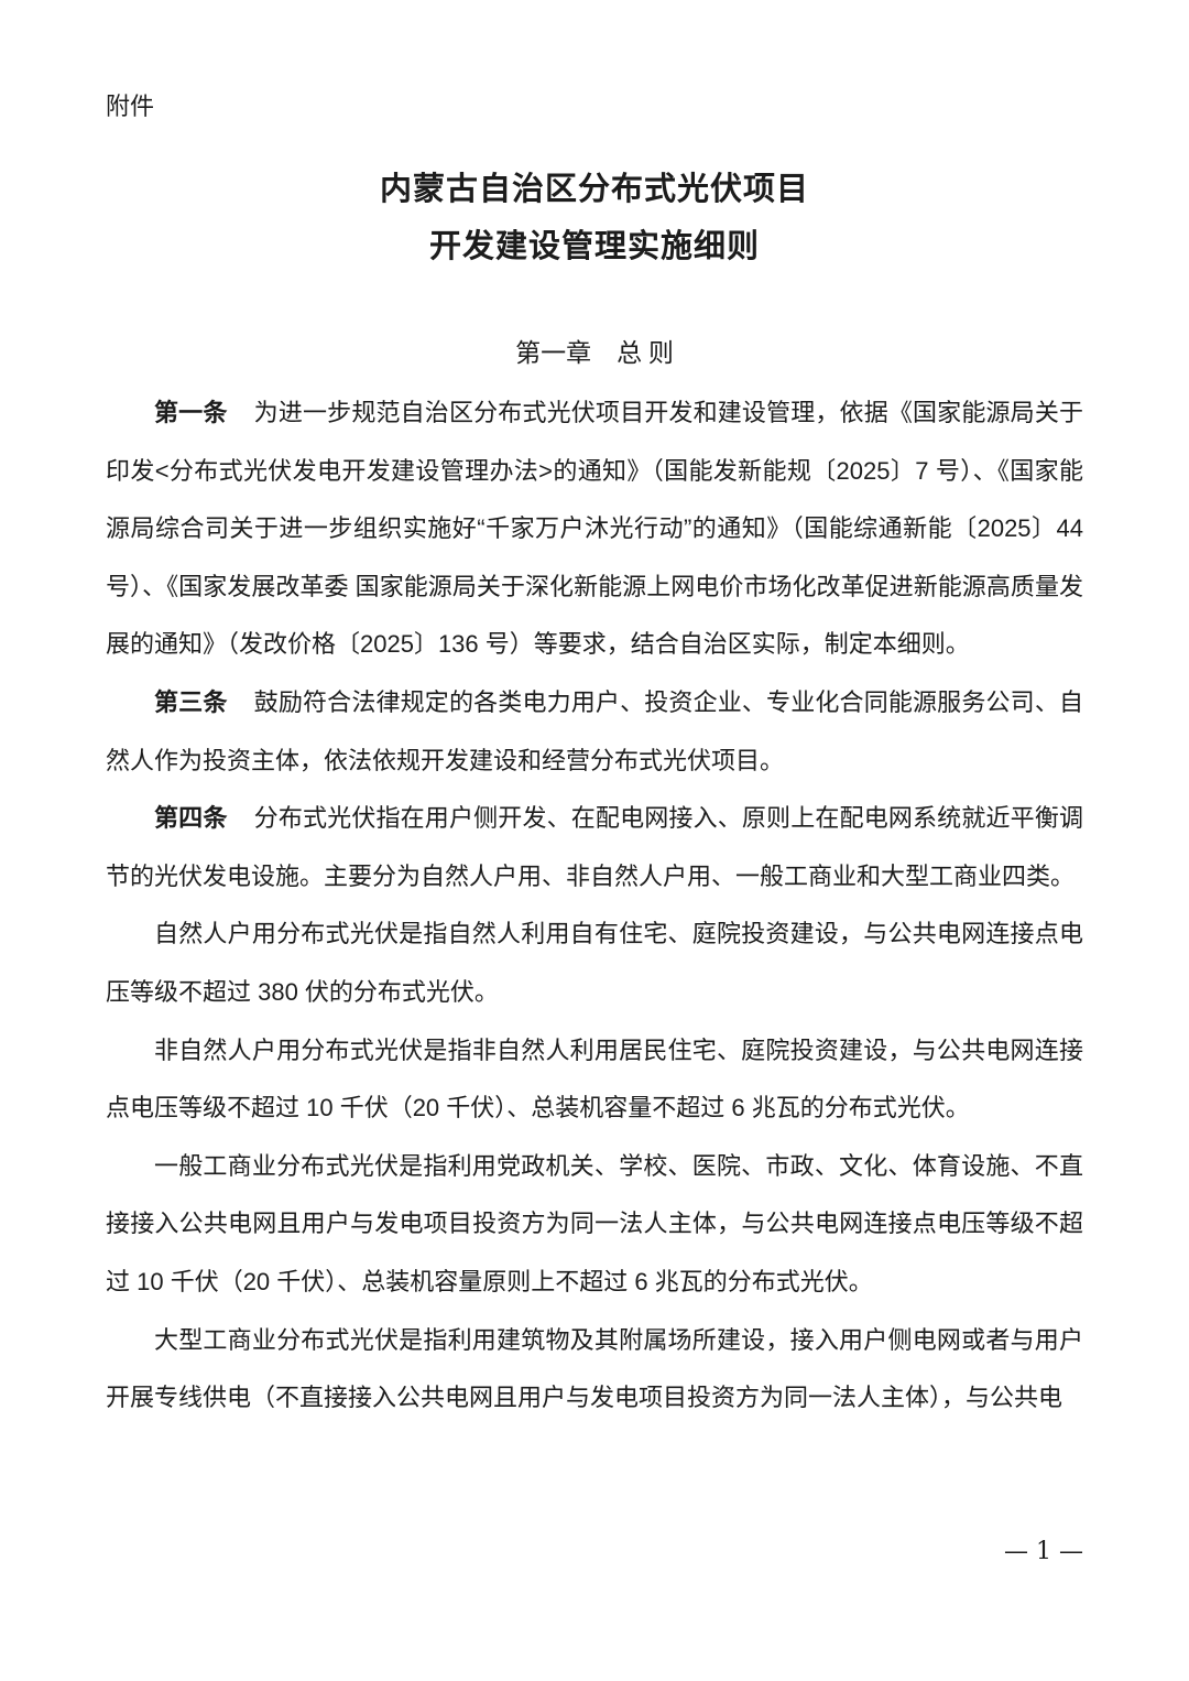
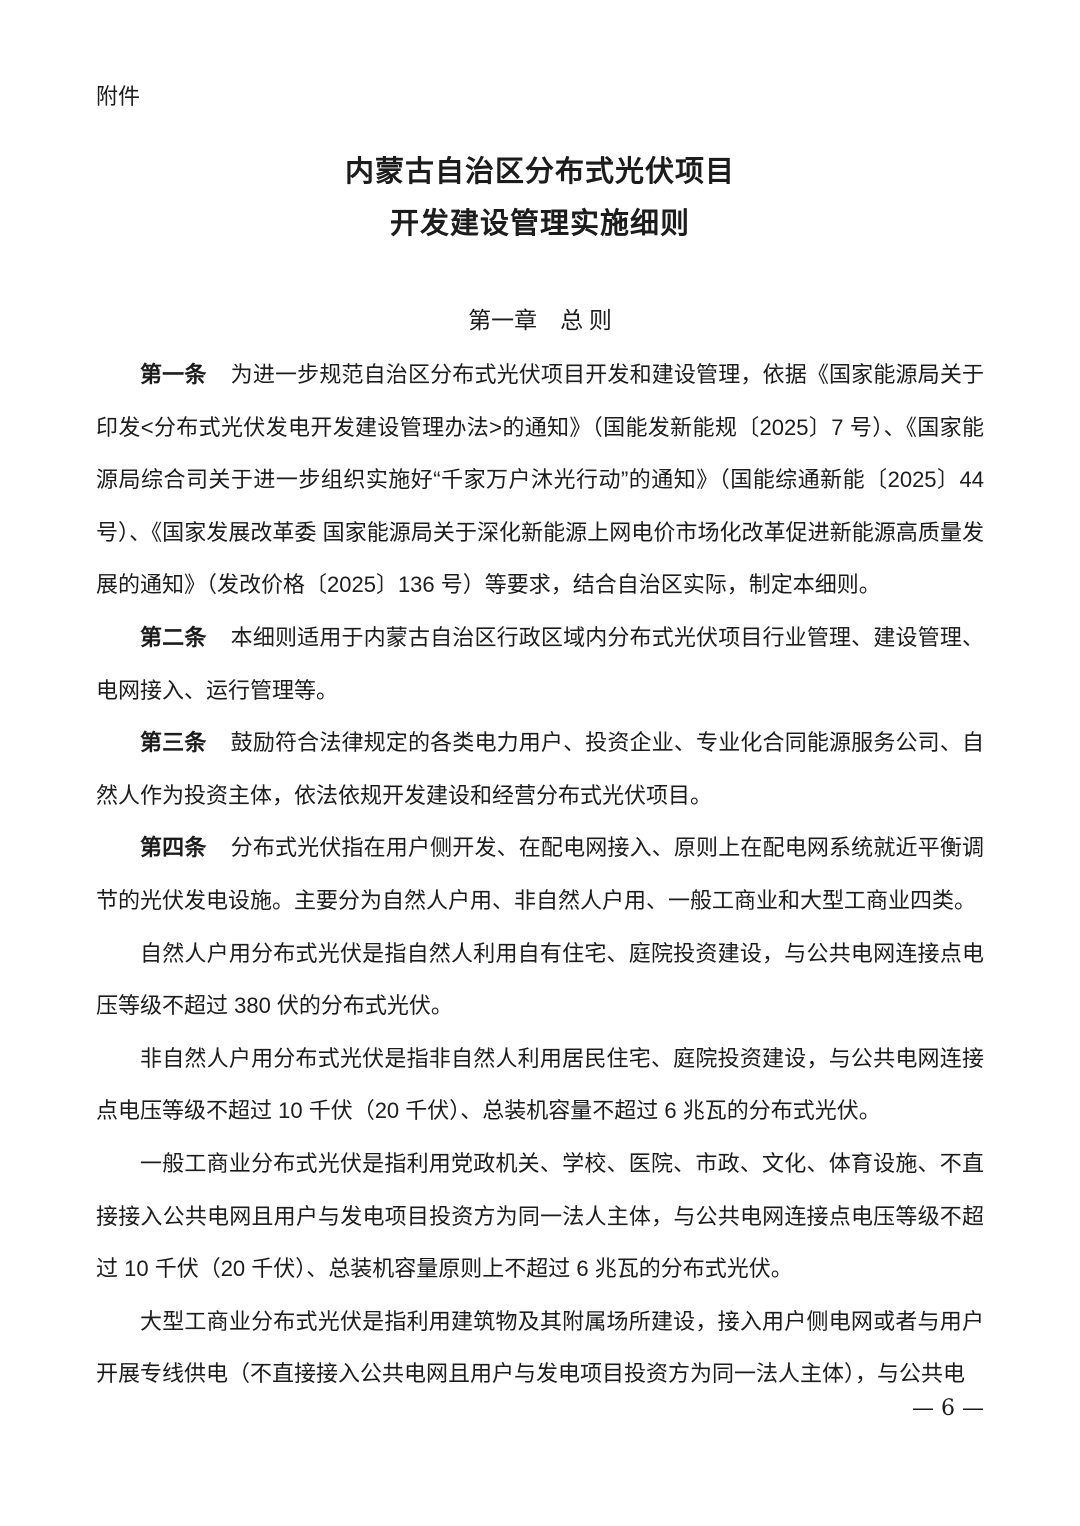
  附件
  内蒙古自治区分布式光伏项目
  开发建设管理实施细则
  第一章 总 则
  第一条 为进一步规范自治区分布式光伏项目开发和建设管理，依据《国家能源局关于印发<分布式光伏发电开发建设管理办法>的通知》（国能发新能规〔2025〕7 号）、《国家能源局综合司关于进一步组织实施好“千家万户沐光行动”的通知》（国能综通新能〔2025〕44 号）、《国家发展改革委 国家能源局关于深化新能源上网电价市场化改革促进新能源高质量发展的通知》（发改价格〔2025〕136 号）等要求，结合自治区实际，制定本细则。
+ 第二条 本细则适用于内蒙古自治区行政区域内分布式光伏项目行业管理、建设管理、电网接入、运行管理等。
  第三条 鼓励符合法律规定的各类电力用户、投资企业、专业化合同能源服务公司、自然人作为投资主体，依法依规开发建设和经营分布式光伏项目。
  第四条 分布式光伏指在用户侧开发、在配电网接入、原则上在配电网系统就近平衡调节的光伏发电设施。主要分为自然人户用、非自然人户用、一般工商业和大型工商业四类。
  自然人户用分布式光伏是指自然人利用自有住宅、庭院投资建设，与公共电网连接点电压等级不超过 380 伏的分布式光伏。
  非自然人户用分布式光伏是指非自然人利用居民住宅、庭院投资建设，与公共电网连接点电压等级不超过 10 千伏（20 千伏）、总装机容量不超过 6 兆瓦的分布式光伏。
  一般工商业分布式光伏是指利用党政机关、学校、医院、市政、文化、体育设施、不直接接入公共电网且用户与发电项目投资方为同一法人主体，与公共电网连接点电压等级不超过 10 千伏（20 千伏）、总装机容量原则上不超过 6 兆瓦的分布式光伏。
  大型工商业分布式光伏是指利用建筑物及其附属场所建设，接入用户侧电网或者与用户开展专线供电（不直接接入公共电网且用户与发电项目投资方为同一法人主体），与公共电
- — 1 —
+ — 6 —
